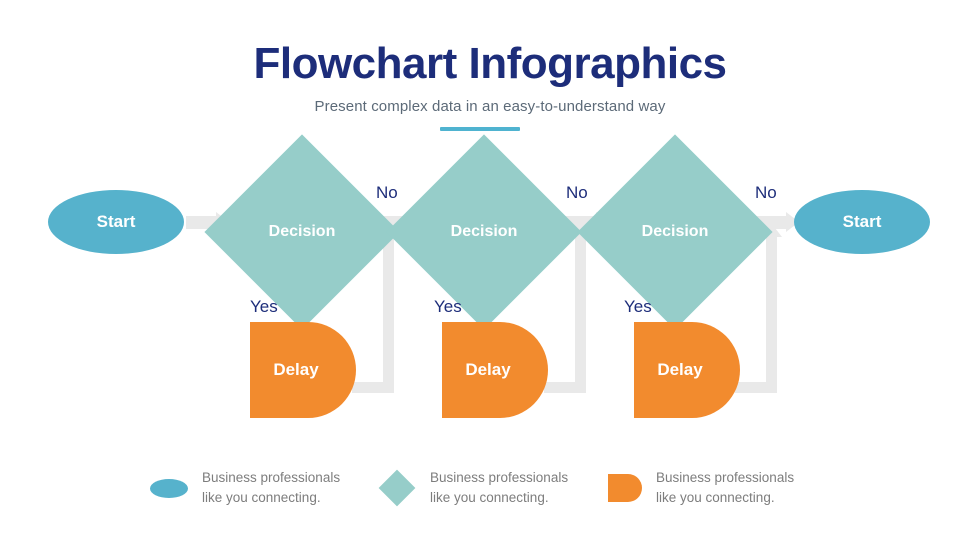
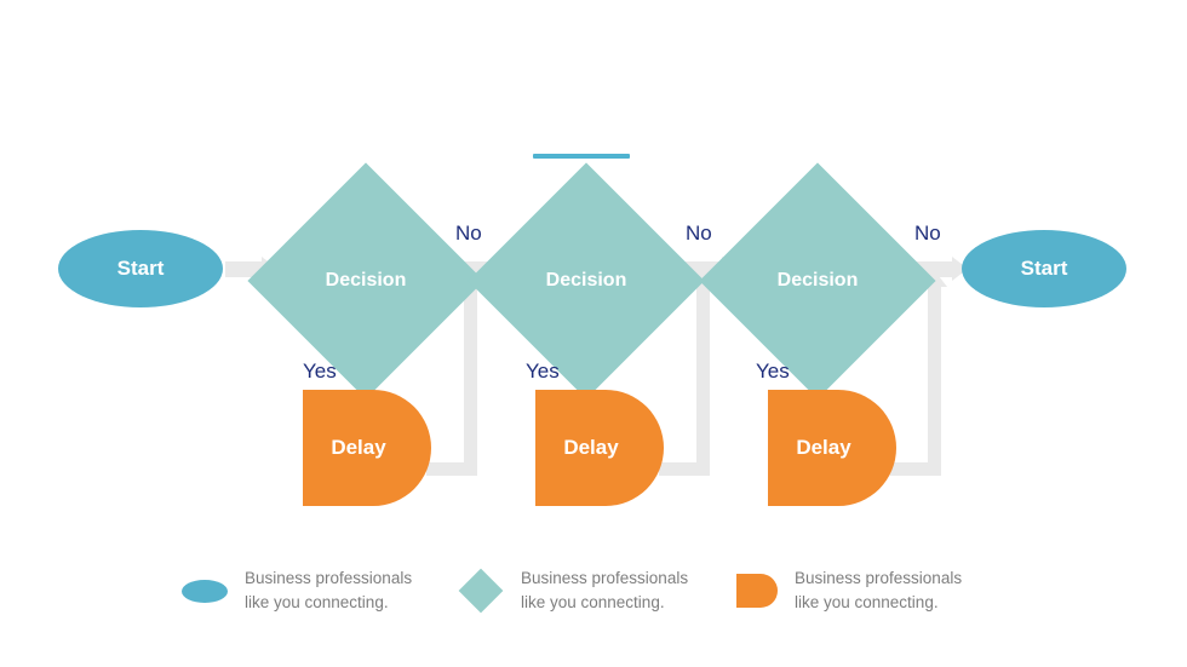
- Flowchart Infographics
- Present complex data in an easy-to-understand way
  Start
  Decision
  Decision
  Decision
  Start
  Delay
  Delay
  Delay
  No
  No
  No
  Yes
  Yes
  Yes
  Business professionals
  like you connecting.
  Business professionals
  like you connecting.
  Business professionals
  like you connecting.
